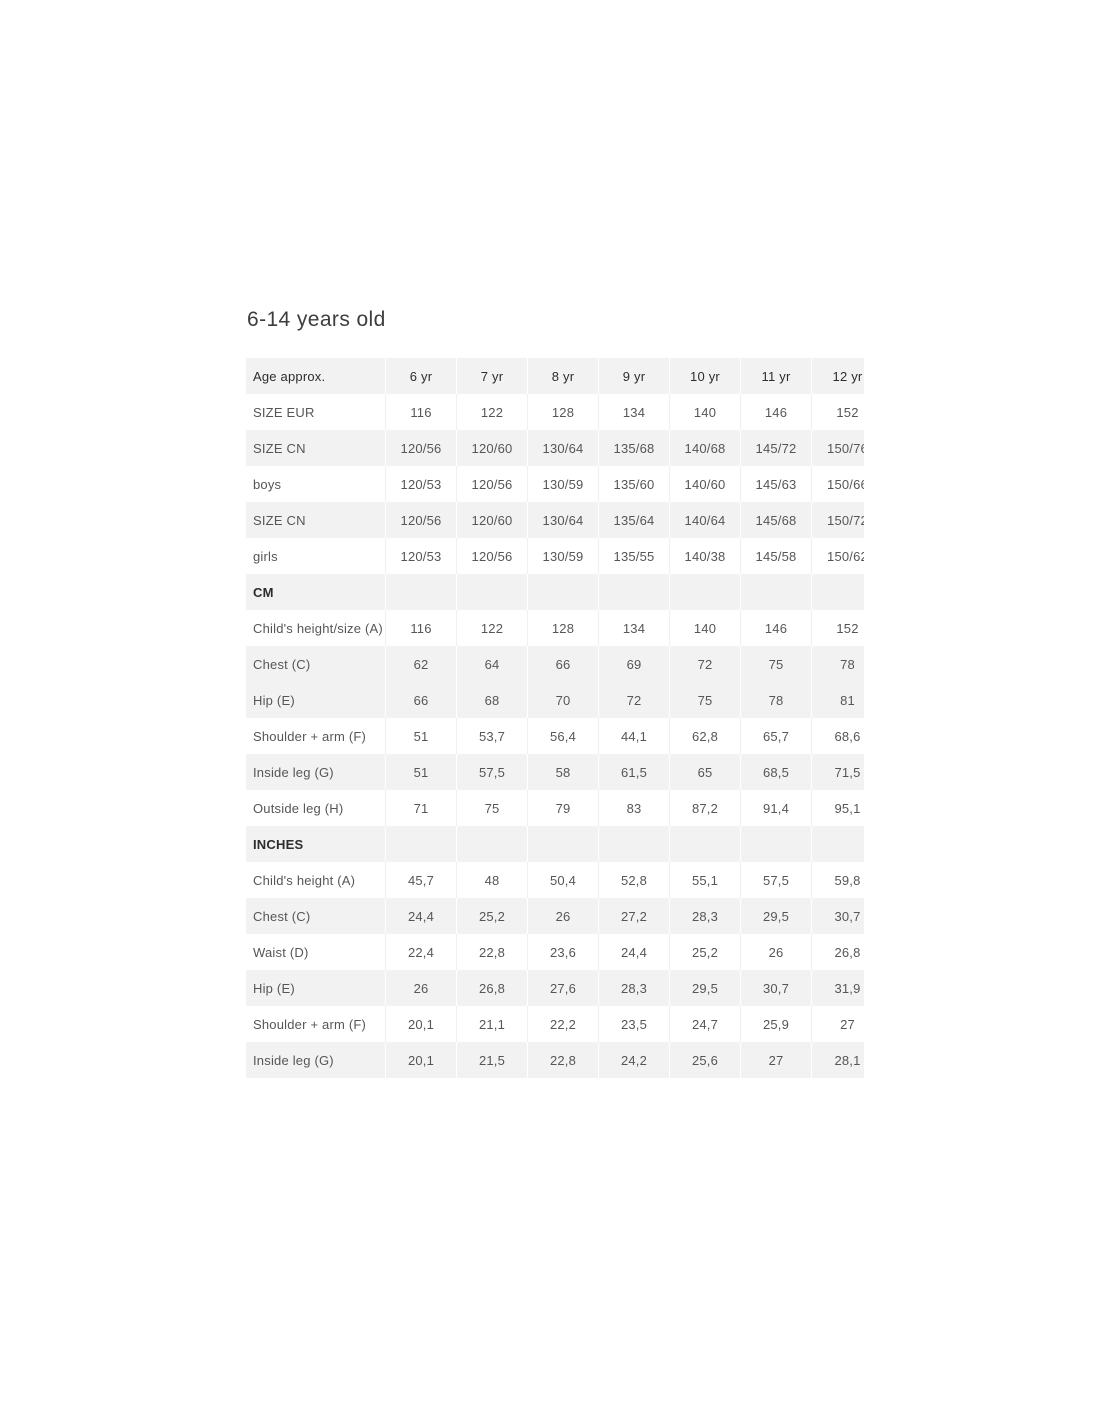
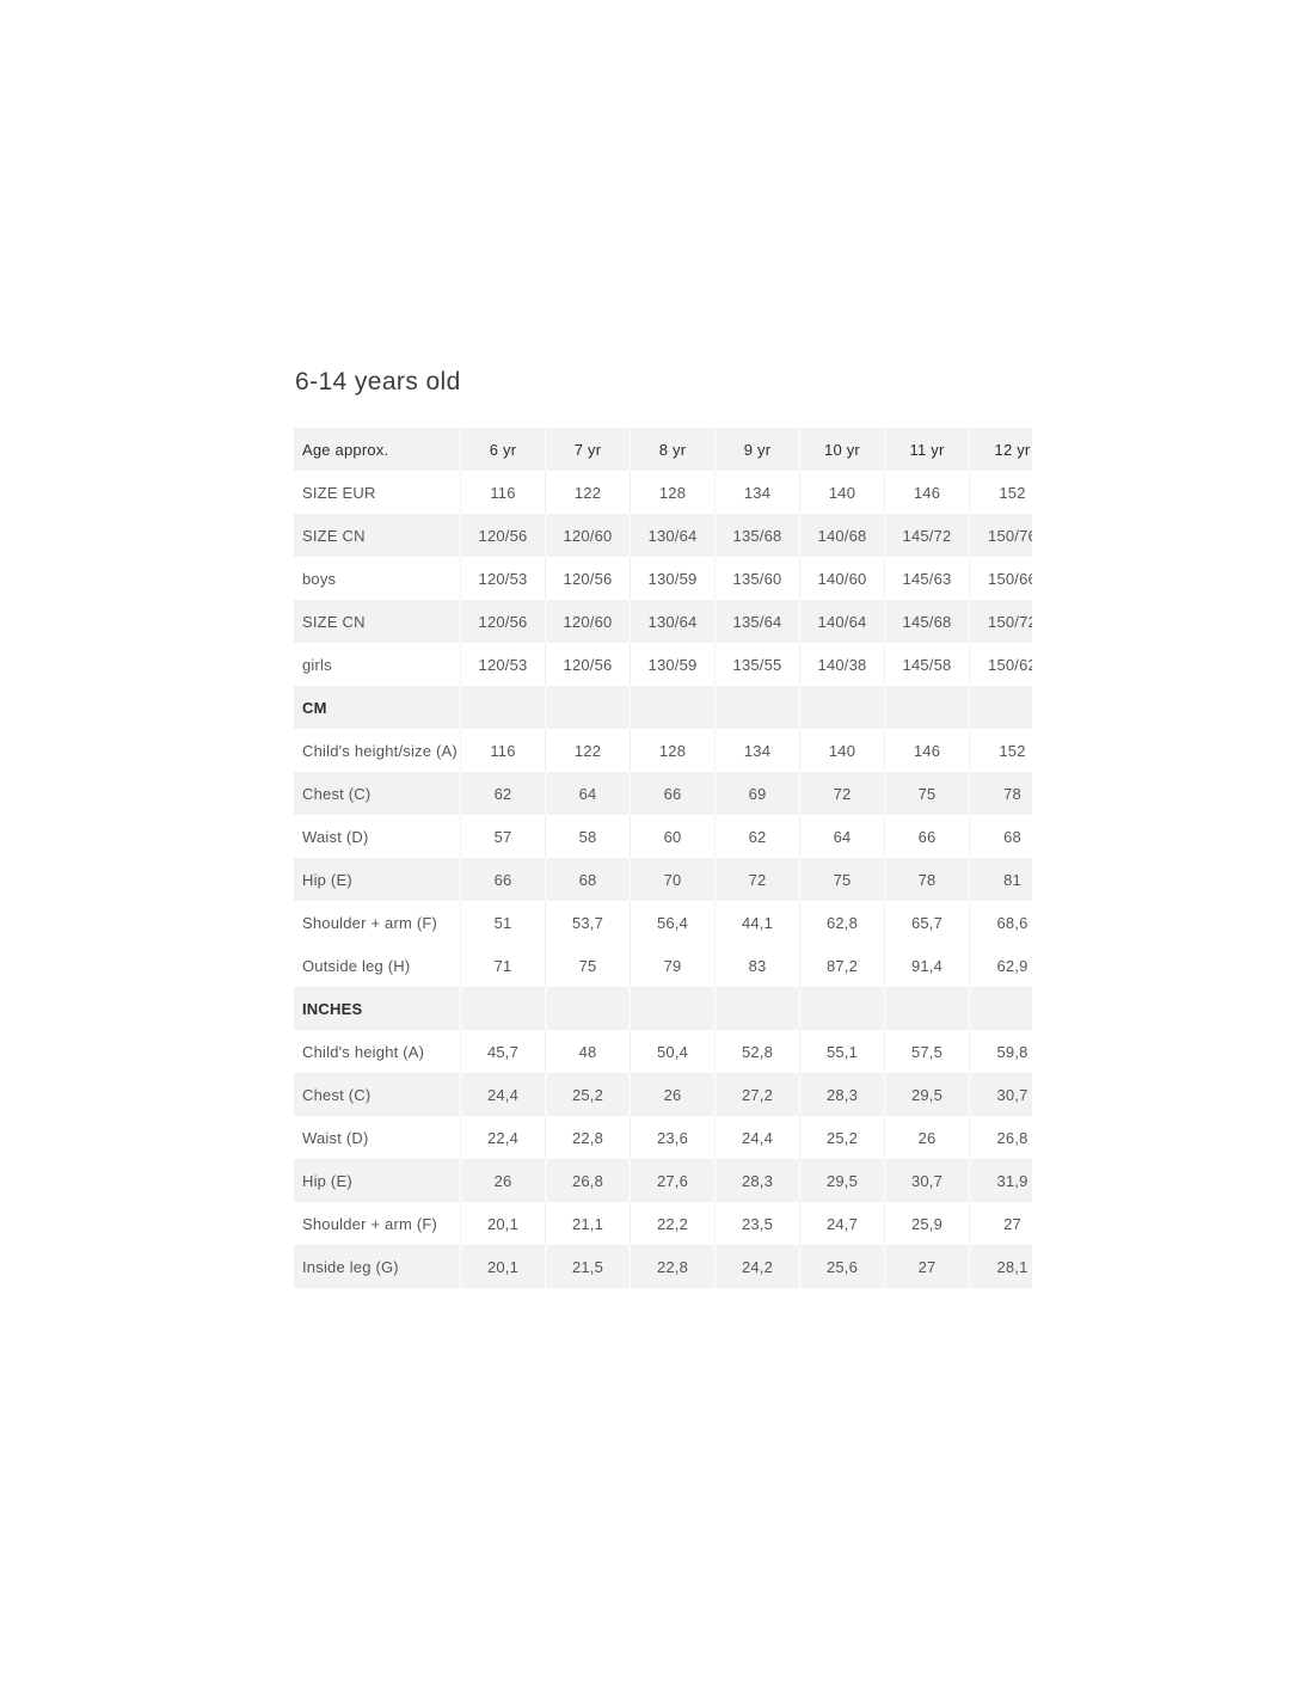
  6-14 years old
  Age approx.	6 yr	7 yr	8 yr	9 yr	10 yr	11 yr	12 yr
  SIZE EUR	116	122	128	134	140	146	152
  SIZE CN	120/56	120/60	130/64	135/68	140/68	145/72	150/7
  boys	120/53	120/56	130/59	135/60	140/60	145/63	150/6
  SIZE CN	120/56	120/60	130/64	135/64	140/64	145/68	150/7
  girls	120/53	120/56	130/59	135/55	140/38	145/58	150/6
  CM
  Child's height/size (A)	116	122	128	134	140	146	152
  Chest (C)	62	64	66	69	72	75	78
+ Waist (D)	57	58	60	62	64	66	68
  Hip (E)	66	68	70	72	75	78	81
  Shoulder + arm (F)	51	53,7	56,4	44,1	62,8	65,7	68,6
- Inside leg (G)	51	57,5	58	61,5	65	68,5	71,5
- Outside leg (H)	71	75	79	83	87,2	91,4	95,1
+ Outside leg (H)	71	75	79	83	87,2	91,4	62,9
  INCHES
  Child's height (A)	45,7	48	50,4	52,8	55,1	57,5	59,8
  Chest (C)	24,4	25,2	26	27,2	28,3	29,5	30,7
  Waist (D)	22,4	22,8	23,6	24,4	25,2	26	26,8
  Hip (E)	26	26,8	27,6	28,3	29,5	30,7	31,9
  Shoulder + arm (F)	20,1	21,1	22,2	23,5	24,7	25,9	27
  Inside leg (G)	20,1	21,5	22,8	24,2	25,6	27	28,1
